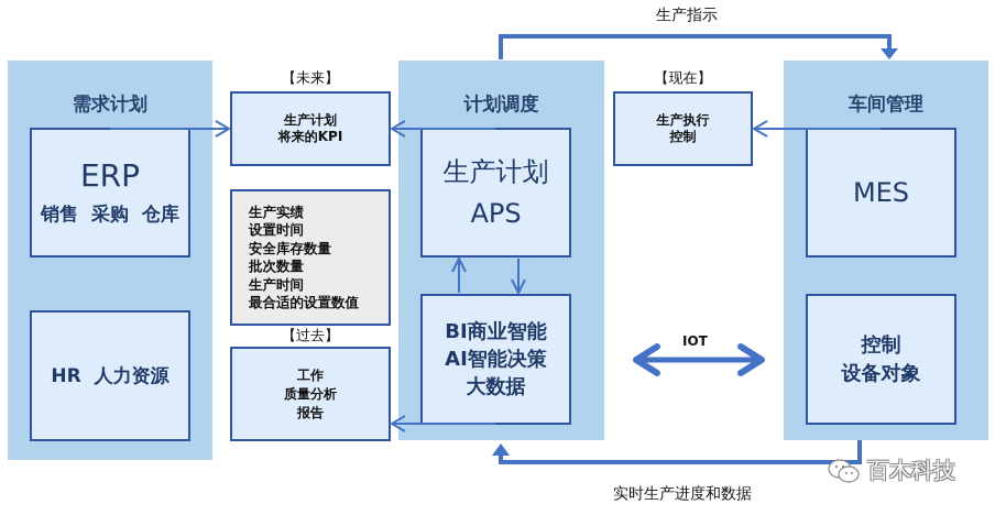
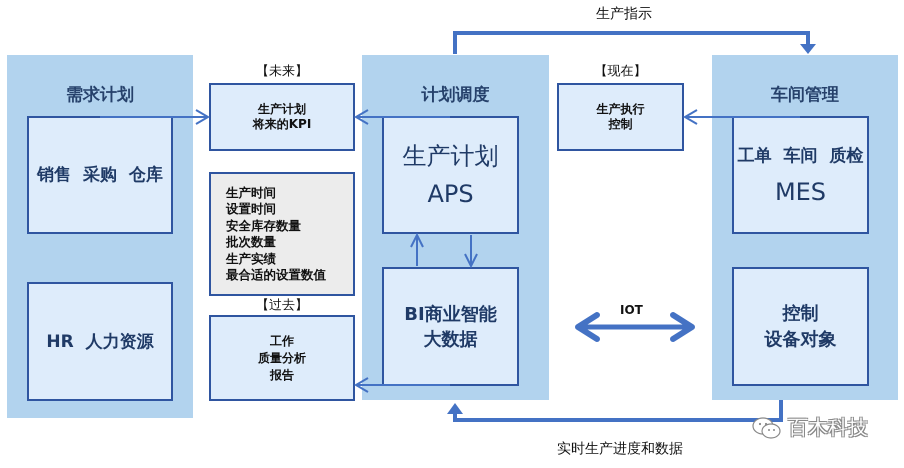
  需求计划
  计划调度
  车间管理
- ERP
  销售 采购 仓库
  HR 人力资源
  【未来】
  生产计划
  将来的KPI
- 生产实绩
+ 生产时间
  设置时间
  安全库存数量
  批次数量
- 生产时间
+ 生产实绩
  最合适的设置数值
  【过去】
  工作
  质量分析
  报告
  生产计划
  APS
  BI商业智能
- AI智能决策
  大数据
  【现在】
  生产执行
  控制
+ 工单 车间 质检
  MES
  控制
  设备对象
  生产指示
  实时生产进度和数据
  IOT
  百木科技
